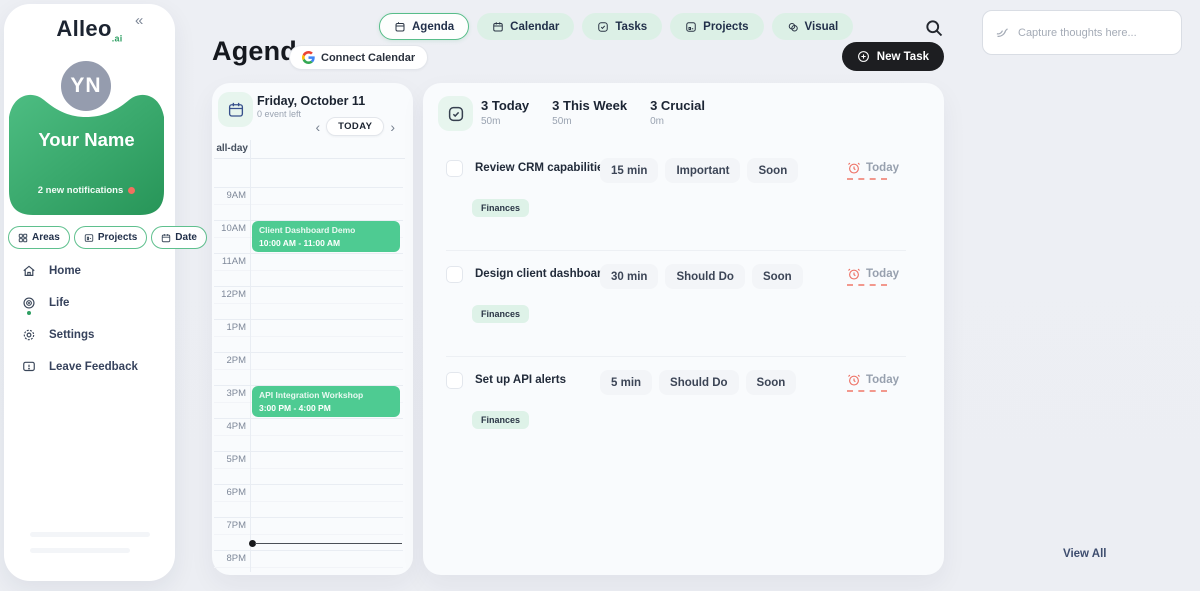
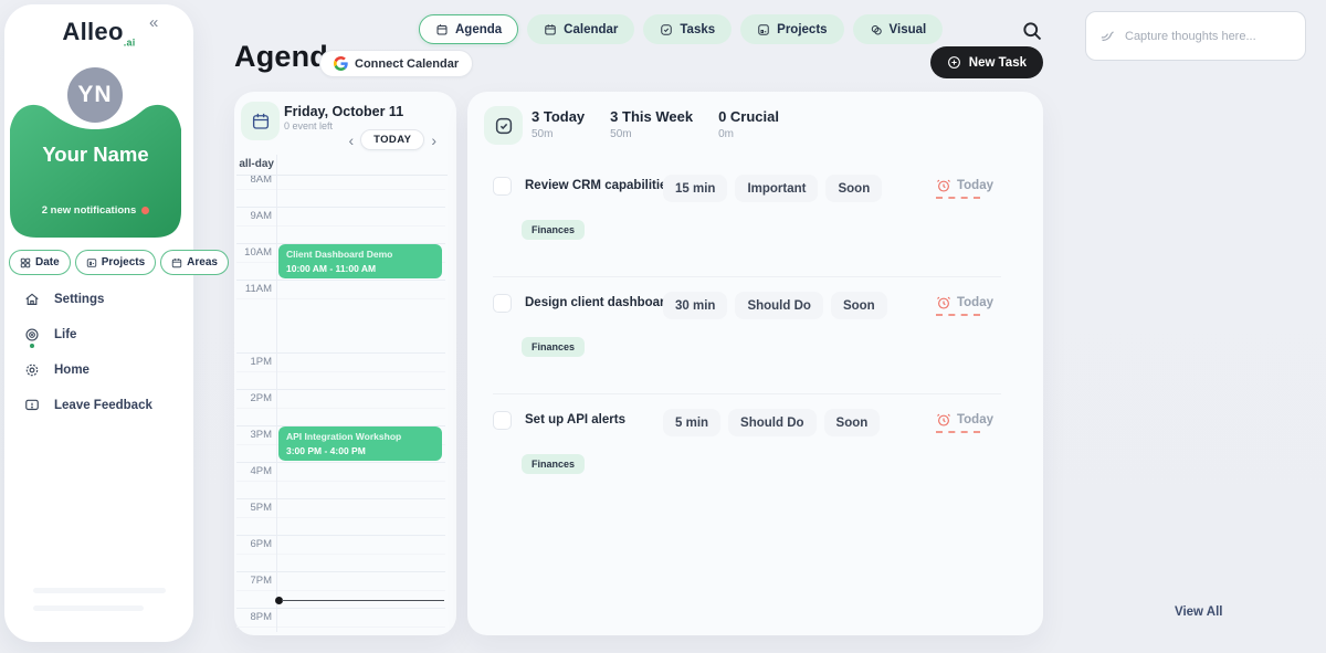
  Alleo.ai
  «
  YN
  Your Name
  2 new notifications
- Areas
+ Date
  Projects
- Date
+ Areas
- Home
+ Settings
  Life
- Settings
+ Home
  Leave Feedback
  Agenda
  Calendar
  Tasks
  Projects
  Visual
  Capture thoughts here...
  Agend
  Connect Calendar
  New Task
  Friday, October 11
  0 event left
  ‹
  TODAY
  ›
+ 8AM
  9AM
  10AM
  11AM
- 12PM
  1PM
  2PM
  3PM
  4PM
  5PM
  6PM
  7PM
  8PM
  all-day
  Client Dashboard Demo
  10:00 AM - 11:00 AM
  API Integration Workshop
  3:00 PM - 4:00 PM
  3 Today
  50m
  3 This Week
  50m
- 3 Crucial
+ 0 Crucial
  0m
  Review CRM capabiliti
  15 min
  Important
  Soon
  Today
  Finances
  Design client dashboa
  30 min
  Should Do
  Soon
  Today
  Finances
  Set up API alerts
  5 min
  Should Do
  Soon
  Today
  Finances
  View All
